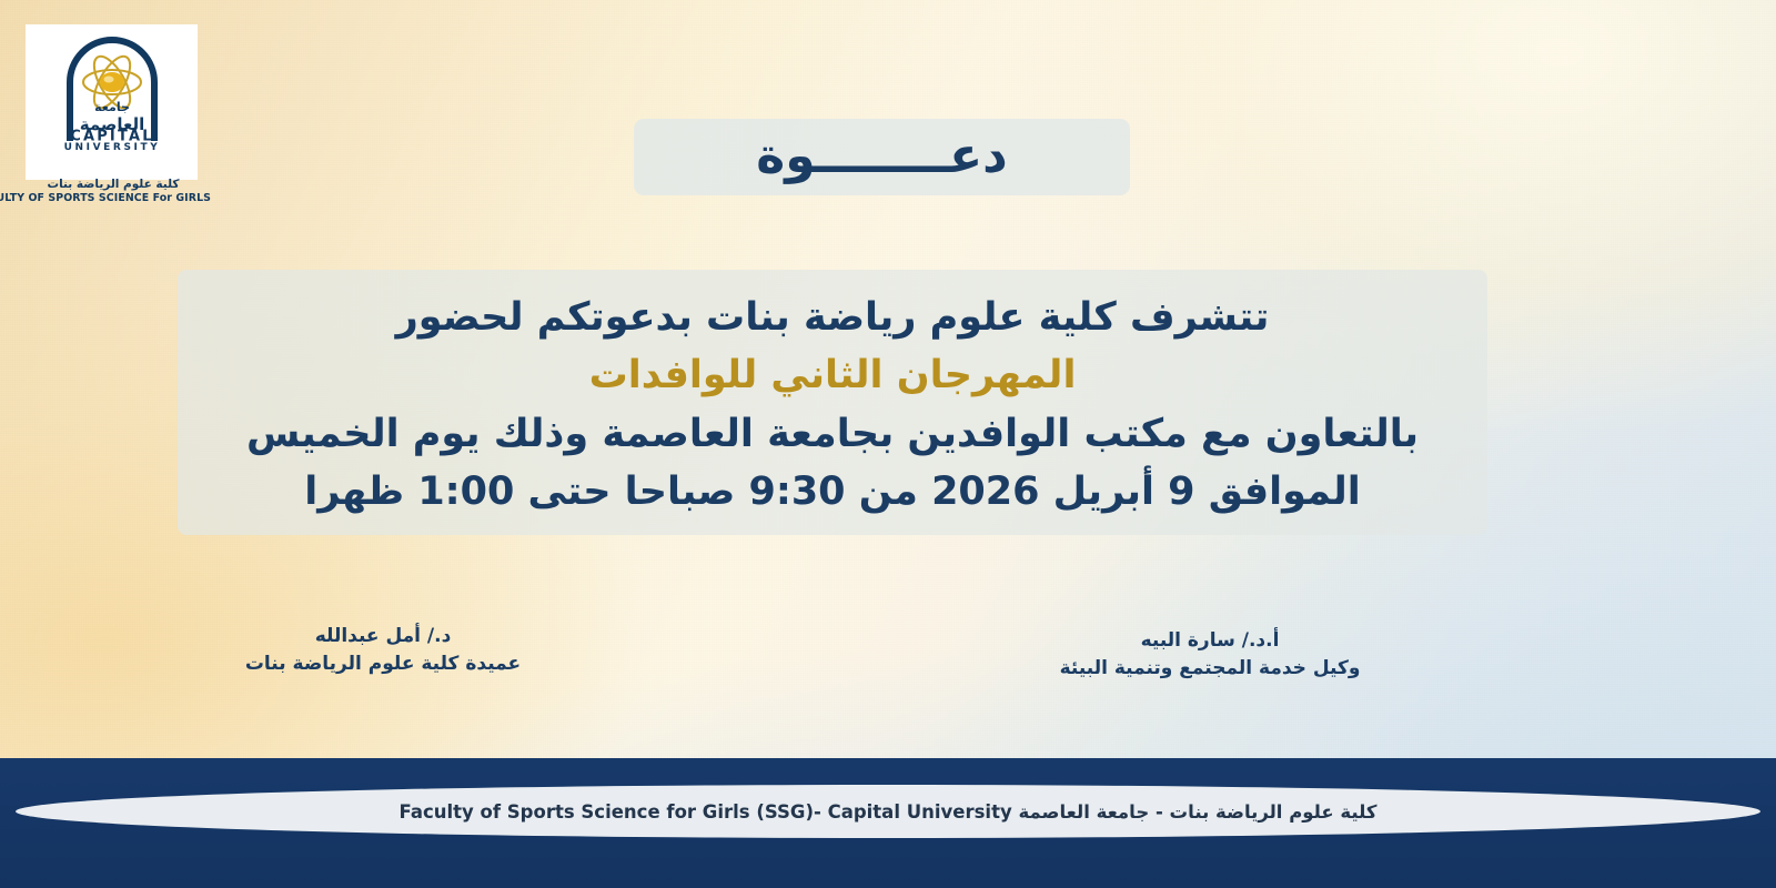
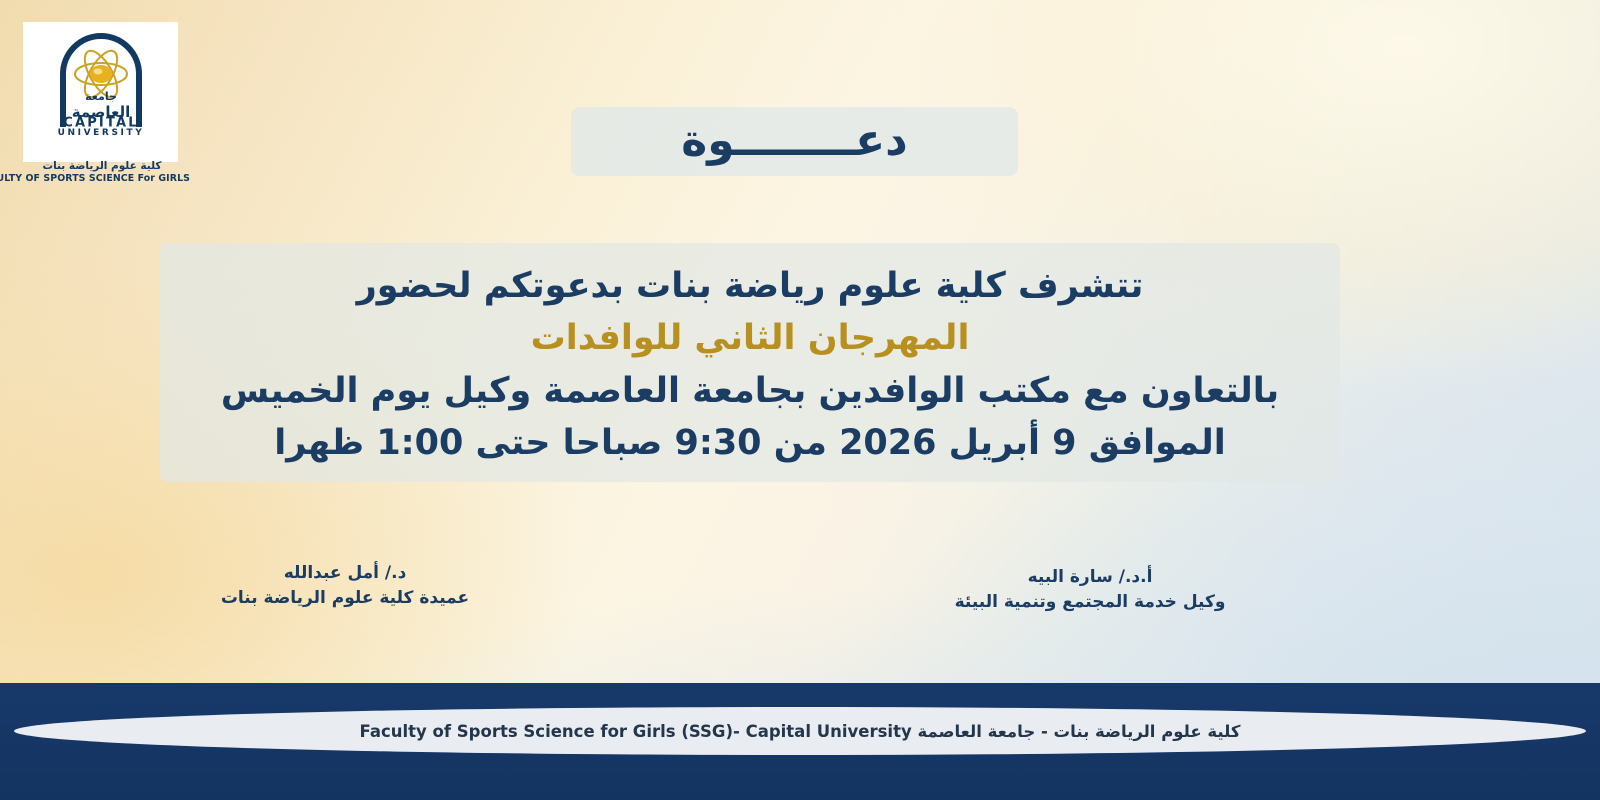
  جامعة
  العاصمة
  CAPITAL
  UNIVERSITY
  كلية علوم الرياضة بنات
  ULTY OF SPORTS SCIENCE For GIRLS
  دعــــــــوة
  تتشرف كلية علوم رياضة بنات بدعوتكم لحضور
  المهرجان الثاني للوافدات
- بالتعاون مع مكتب الوافدين بجامعة العاصمة وذلك يوم الخميس
+ بالتعاون مع مكتب الوافدين بجامعة العاصمة وكيل يوم الخميس
  الموافق 9 أبريل 2026 من 9:30 صباحا حتى 1:00 ظهرا
  د./ أمل عبدالله
  عميدة كلية علوم الرياضة بنات
  أ.د./ سارة البيه
  وكيل خدمة المجتمع وتنمية البيئة
  كلية علوم الرياضة بنات - جامعة العاصمة Faculty of Sports Science for Girls (SSG)- Capital University
